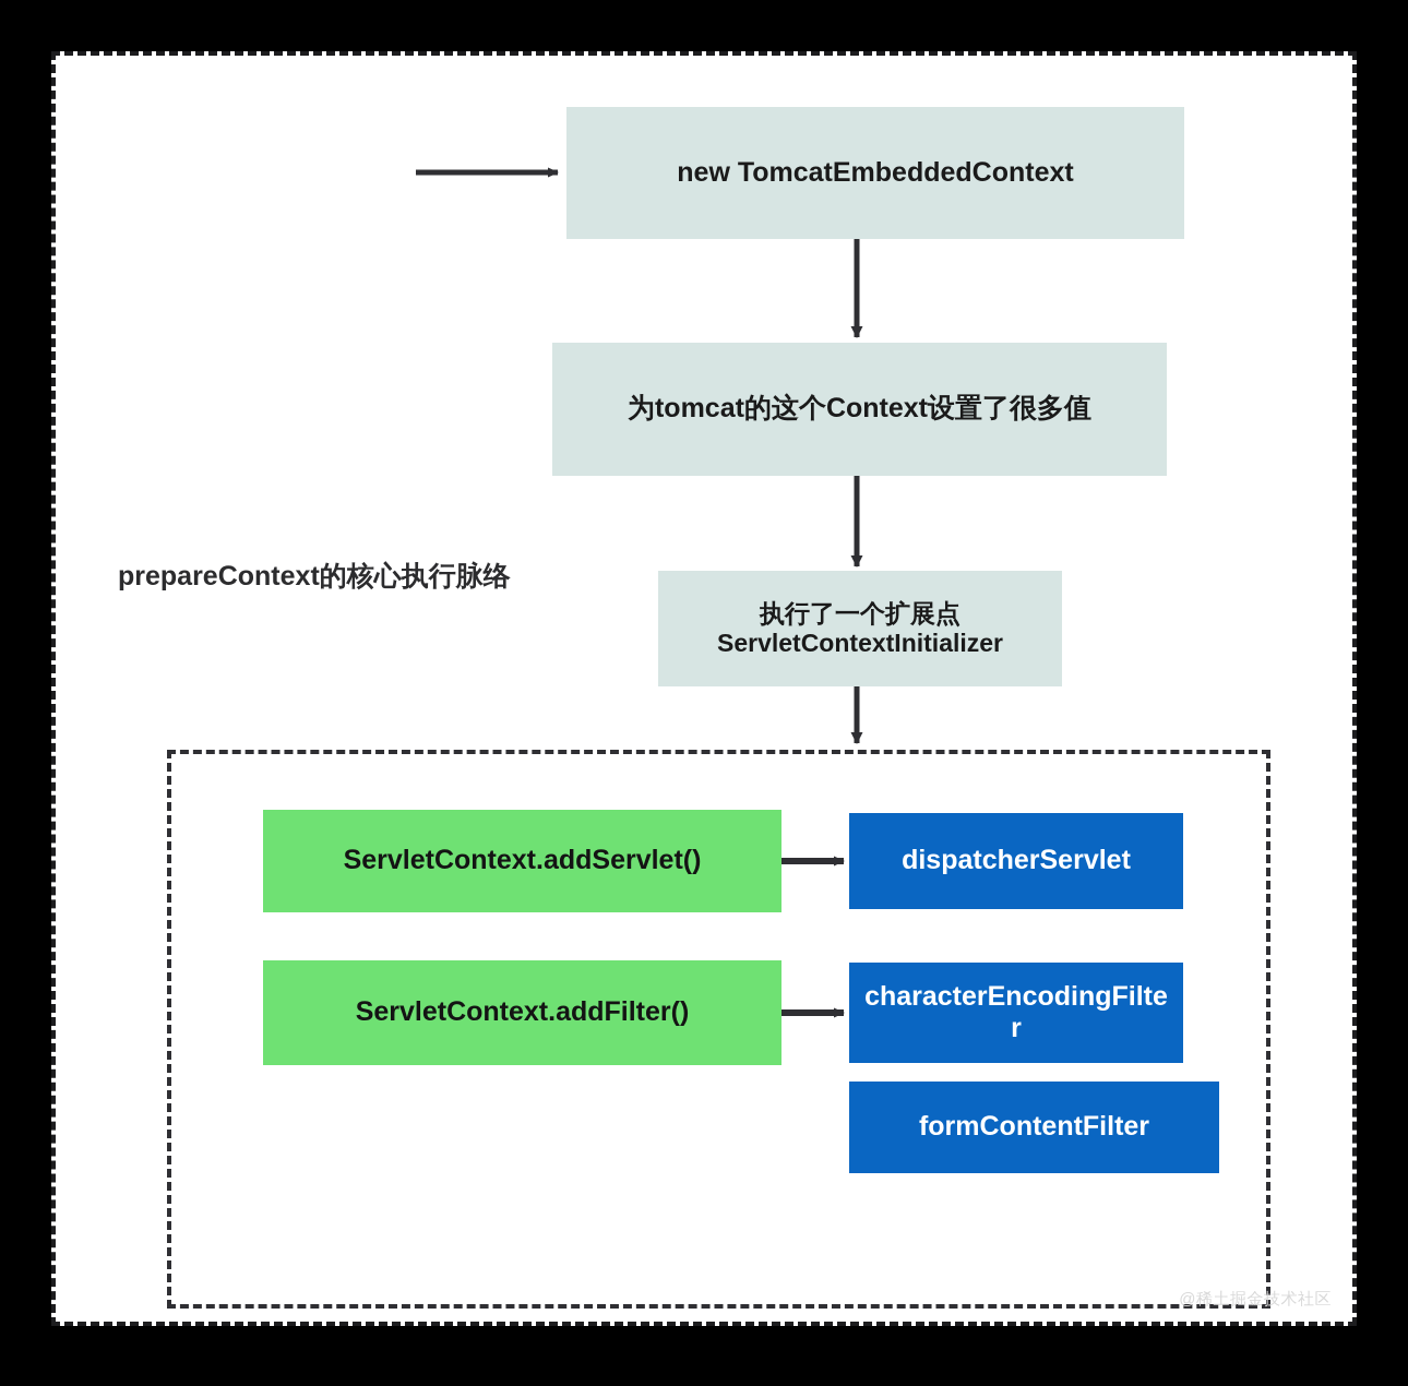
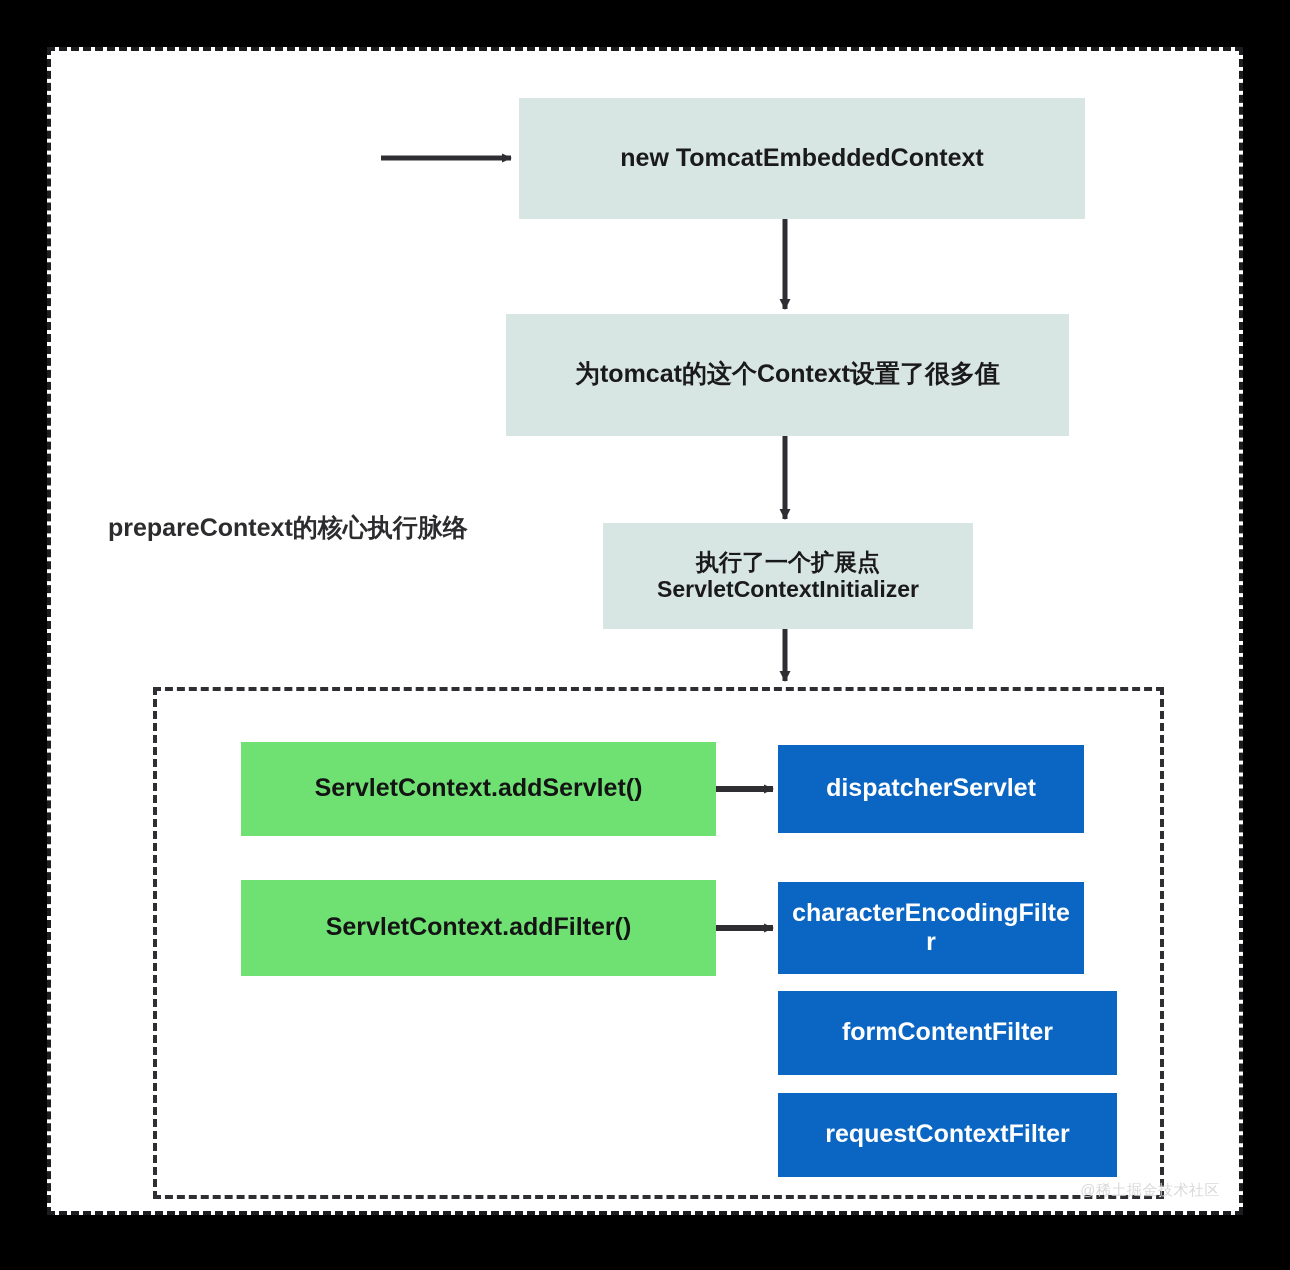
  new TomcatEmbeddedContext
  为tomcat的这个Context设置了很多值
  prepareContext的核心执行脉络
  执行了一个扩展点
  ServletContextInitializer
  ServletContext.addServlet()
  ServletContext.addFilter()
  dispatcherServlet
  characterEncodingFilter
  formContentFilter
+ requestContextFilter
  @稀土掘金技术社区
